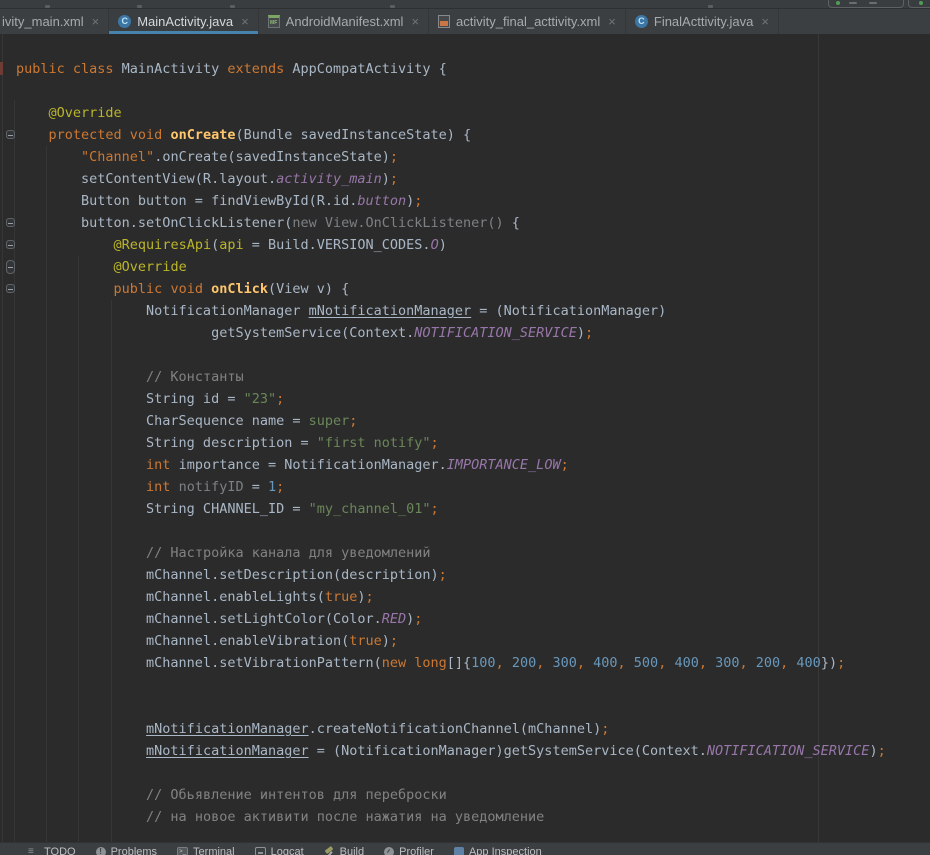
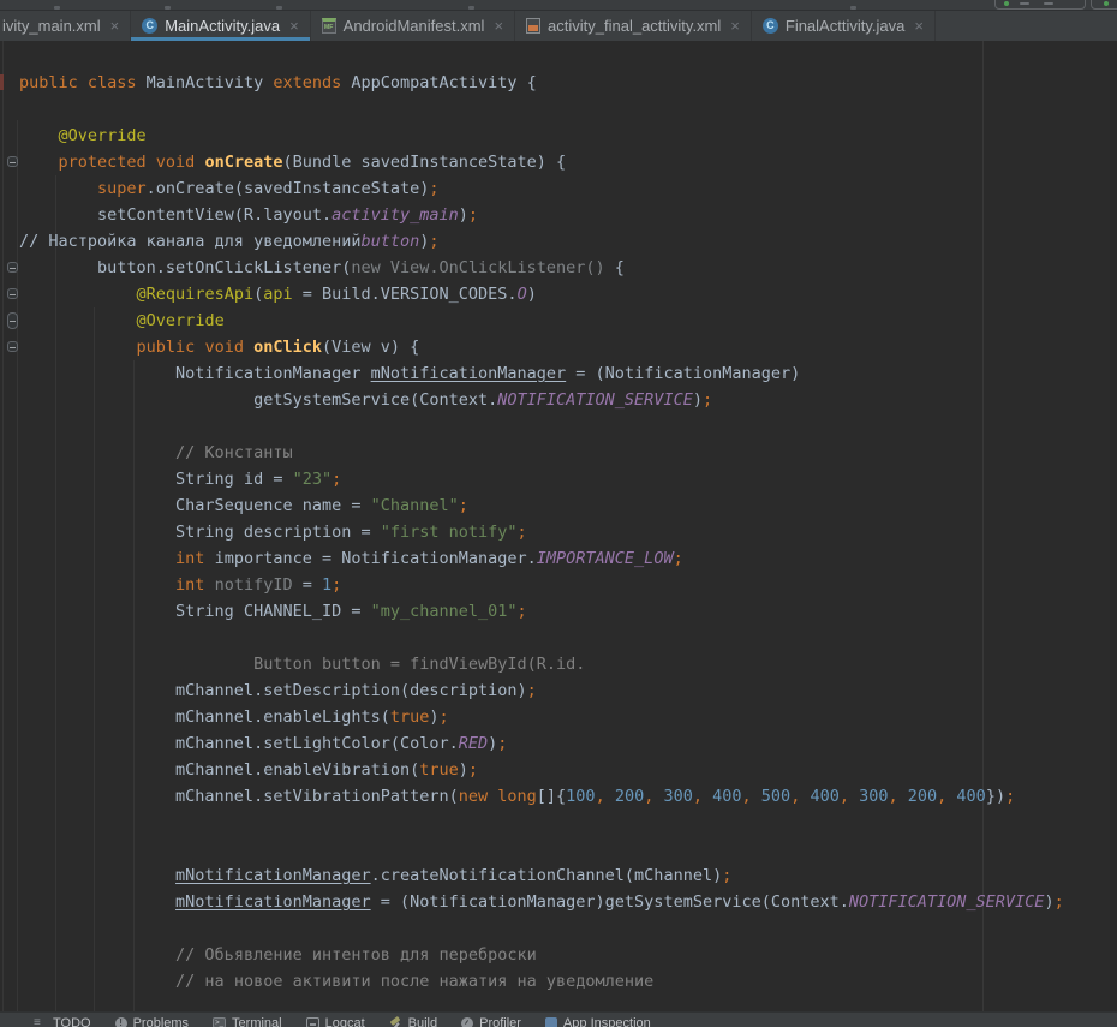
  ivity_main.xml
  ×
  C
  MainActivity.java
  ×
  AndroidManifest.xml
  ×
  activity_final_acttivity.xml
  ×
  C
  FinalActtivity.java
  ×
  public class MainActivity extends AppCompatActivity {
  @Override
  protected void onCreate(Bundle savedInstanceState) {
- "Channel".onCreate(savedInstanceState);
+ super.onCreate(savedInstanceState);
  setContentView(R.layout.activity_main);
- Button button = findViewById(R.id.button);
+ // Настройка канала для уведомленийbutton);
  button.setOnClickListener(new View.OnClickListener() {
  @RequiresApi(api = Build.VERSION_CODES.O)
  @Override
  public void onClick(View v) {
  NotificationManager mNotificationManager = (NotificationManager)
  getSystemService(Context.NOTIFICATION_SERVICE);
  // Константы
  String id = "23";
- CharSequence name = super;
+ CharSequence name = "Channel";
  String description = "first notify";
  int importance = NotificationManager.IMPORTANCE_LOW;
  int notifyID = 1;
  String CHANNEL_ID = "my_channel_01";
- // Настройка канала для уведомлений
+ Button button = findViewById(R.id.
  mChannel.setDescription(description);
  mChannel.enableLights(true);
  mChannel.setLightColor(Color.RED);
  mChannel.enableVibration(true);
  mChannel.setVibrationPattern(new long[]{100, 200, 300, 400, 500, 400, 300, 200, 400});
  mNotificationManager.createNotificationChannel(mChannel);
  mNotificationManager = (NotificationManager)getSystemService(Context.NOTIFICATION_SERVICE);
  // Обьявление интентов для переброски
  // на новое активити после нажатия на уведомление
  ≡
  TODO
  !
  Problems
  Terminal
  Logcat
  Build
  Profiler
  App Inspection
